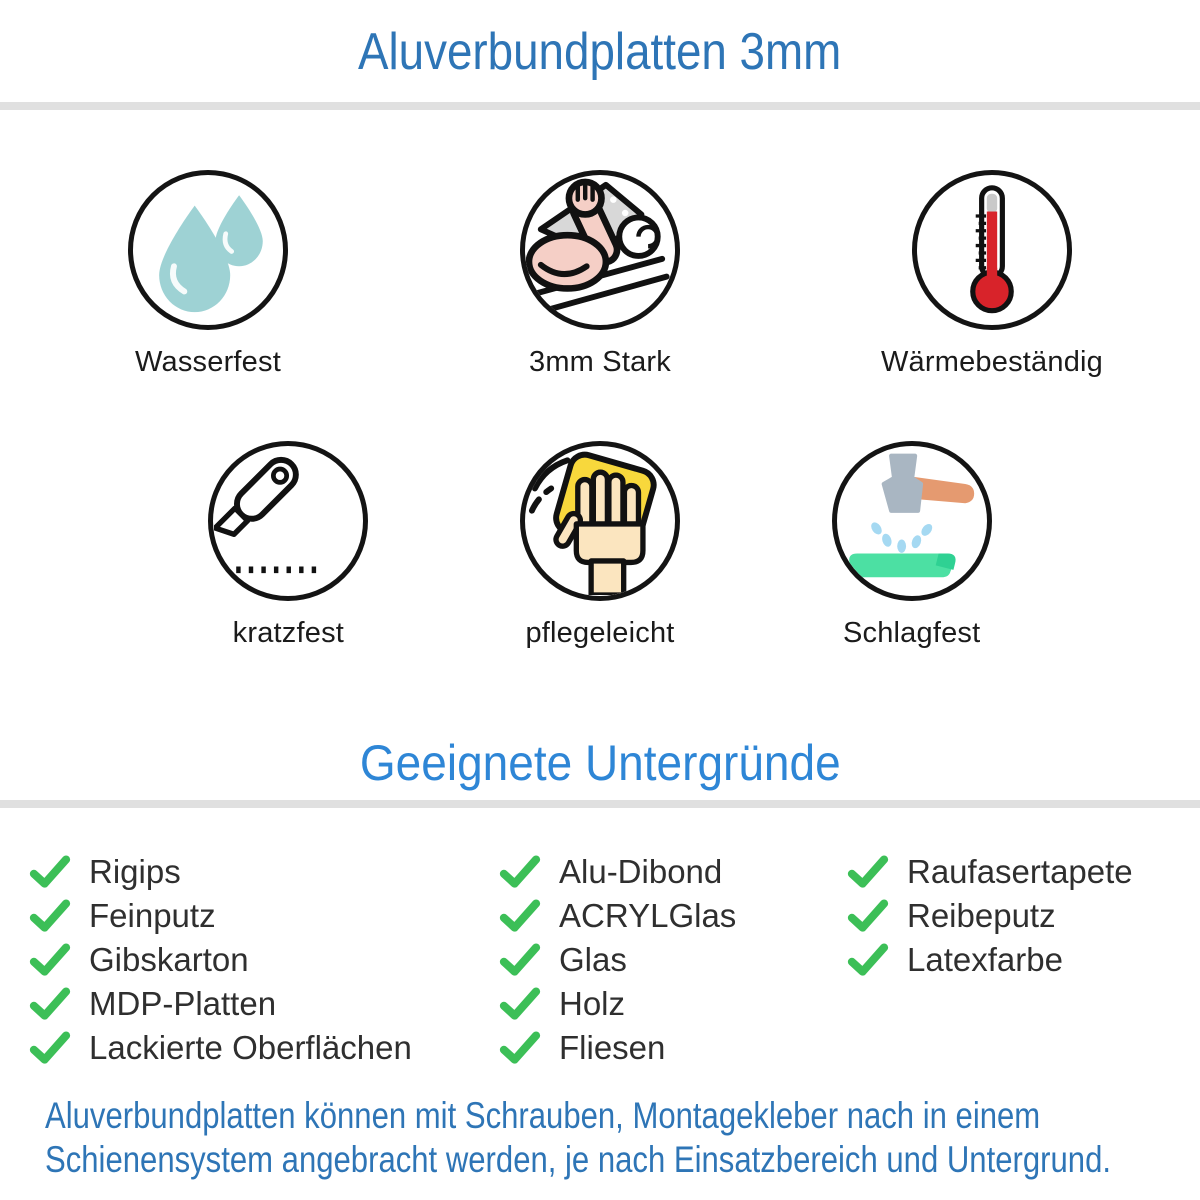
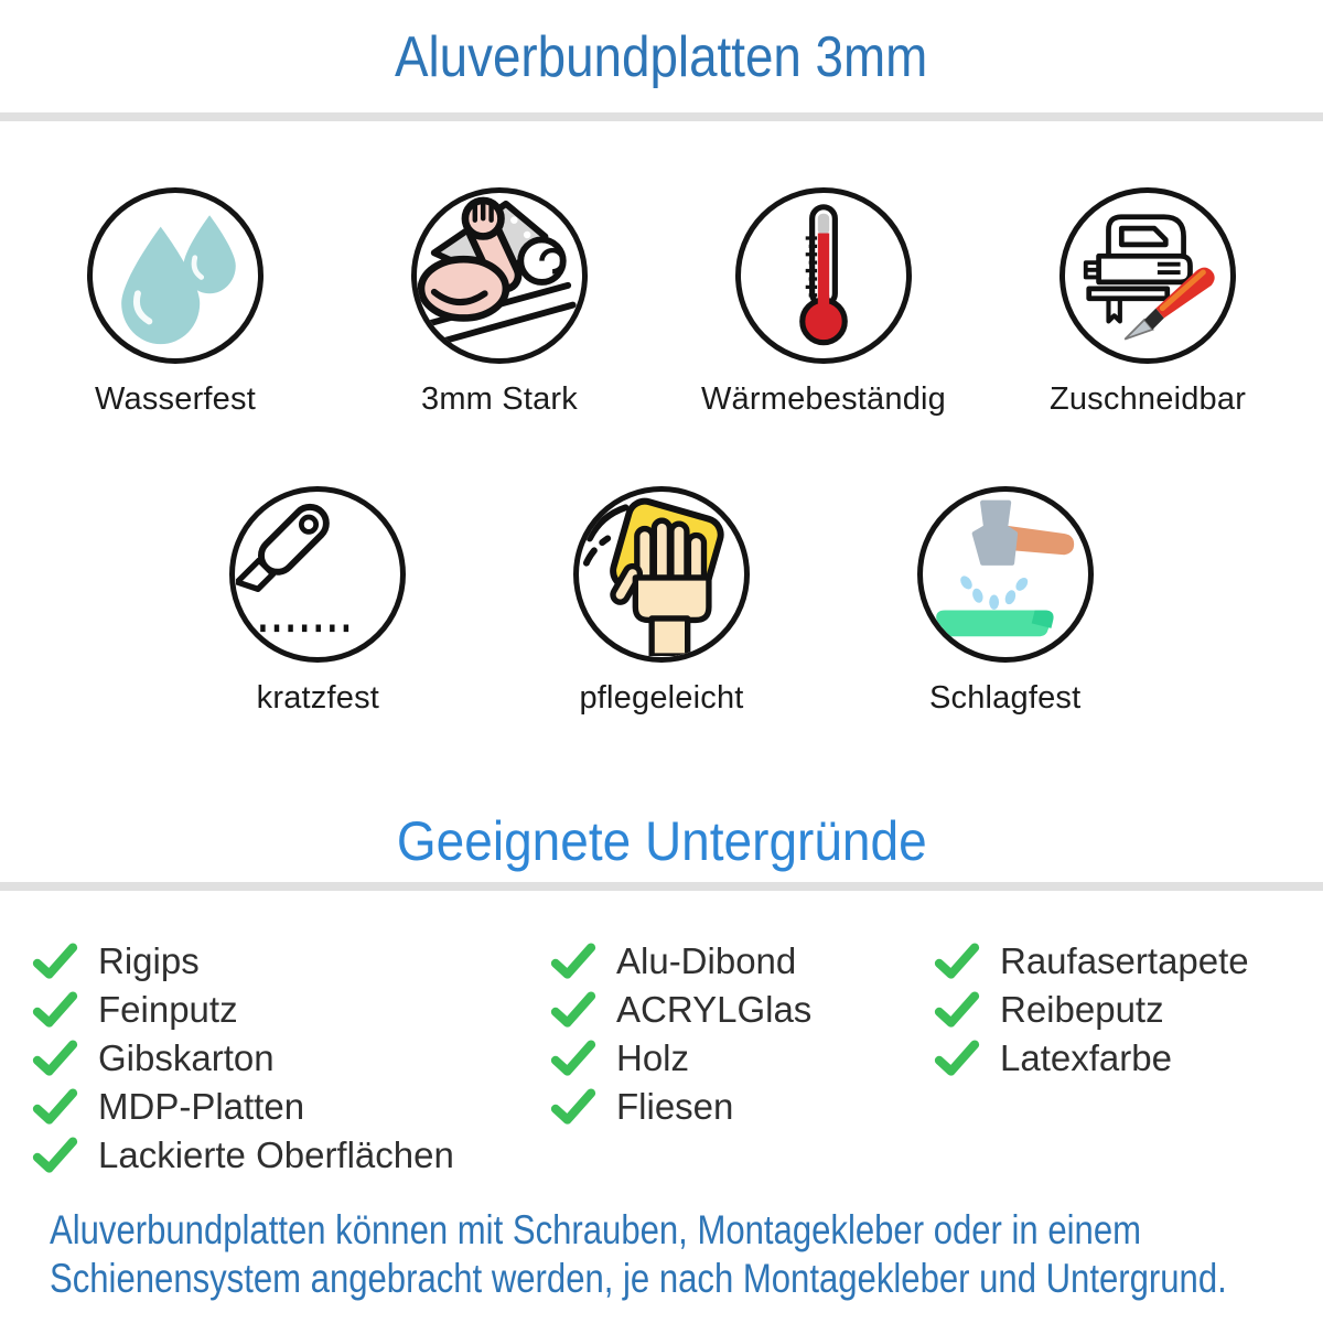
  Aluverbundplatten 3mm
  Wasserfest
  3mm Stark
  Wärmebeständig
+ Zuschneidbar
  kratzfest
  pflegeleicht
  Schlagfest
  Geeignete Untergründe
  Rigips
  Feinputz
  Gibskarton
  MDP-Platten
  Lackierte Oberflächen
  Alu-Dibond
  ACRYLGlas
- Glas
  Holz
  Fliesen
  Raufasertapete
  Reibeputz
  Latexfarbe
- Aluverbundplatten können mit Schrauben, Montagekleber nach in einem
+ Aluverbundplatten können mit Schrauben, Montagekleber oder in einem
- Schienensystem angebracht werden, je nach Einsatzbereich und Untergrund.
+ Schienensystem angebracht werden, je nach Montagekleber und Untergrund.
